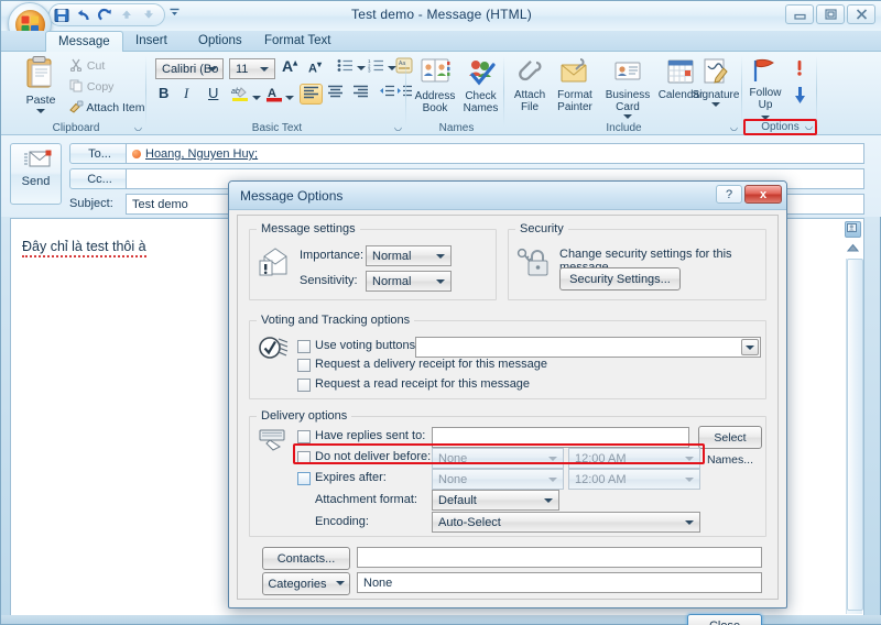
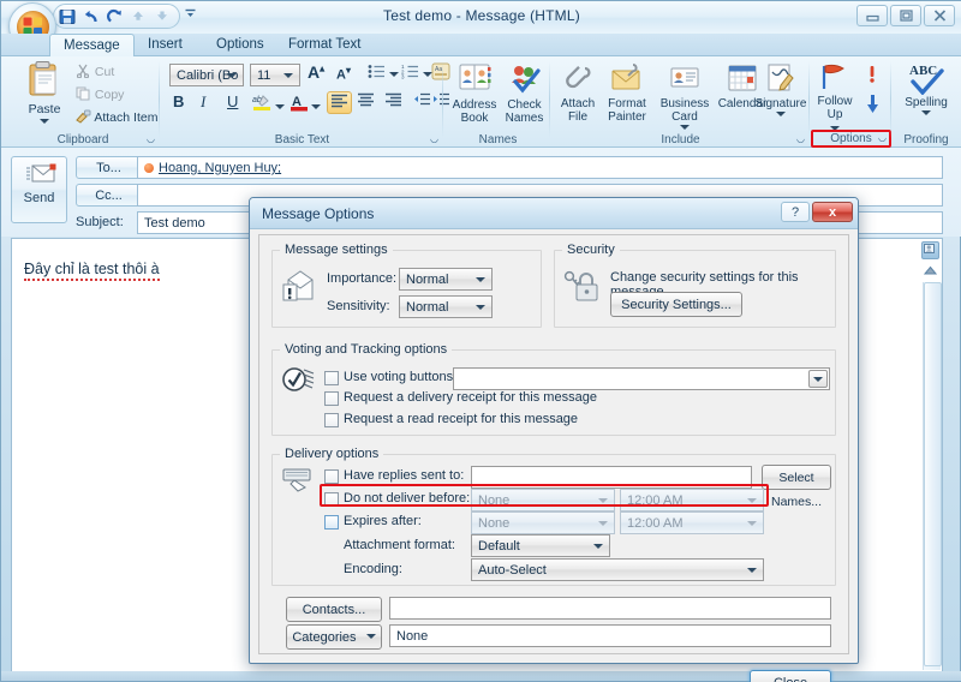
  Test demo - Message (HTML)
  Message
  Insert
  Options
  Format Text
  Paste
  Cut
  Copy
  Attach Item
  Clipboard
  ◡
  Calibri (Bo
  11
  A▴
  A▾
  B
  I
  U
  A
  Basic Text
  ◡
  Address Book
  Check Names
  Names
  Attach File
  Format Painter
  Business Card
  Calendar
  Signature
  Include
  ◡
  Follow Up
  Options
  ◡
+ ABC
+ Spelling
+ Proofing
  Send
  To...
  Cc...
  Subject:
  Hoang, Nguyen Huy;
  Test demo
  Đây chỉ là test thôi à
  Message Options
  ?
  x
  Message settings
  Importance:
  Normal
  Sensitivity:
  Normal
  Security
  Change security settings for this
  Security Settings...
  Voting and Tracking options
  Use voting buttons
  Request a delivery receipt for this message
  Request a read receipt for this message
  Delivery options
  Have replies sent to:
  Select Names...
  Do not deliver before:
  None
  12:00 AM
  Expires after:
  None
  12:00 AM
  Attachment format:
  Default
  Encoding:
  Auto-Select
  Contacts...
  Categories
  None
